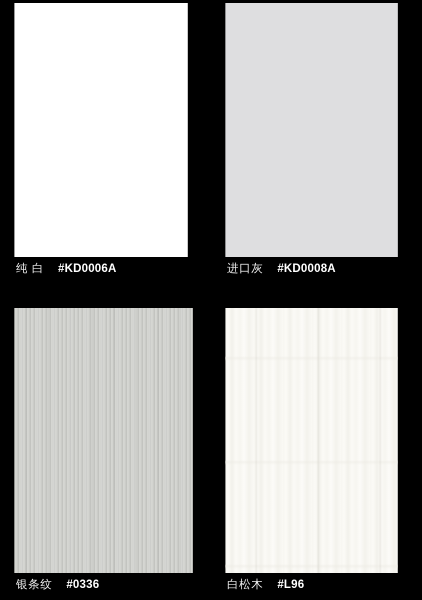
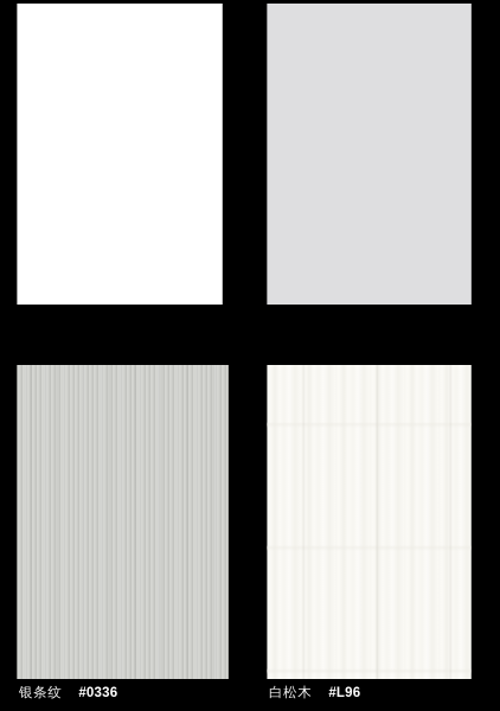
- 纯 白
- #KD0006A
- 进口灰
- #KD0008A
  银条纹
  #0336
  白松木
  #L96
